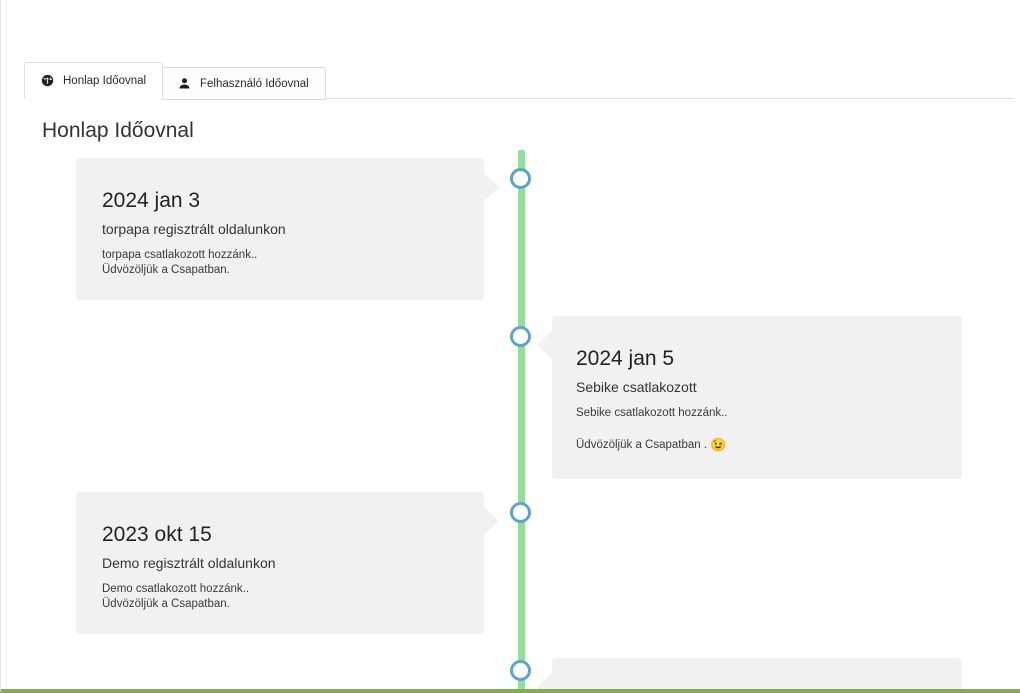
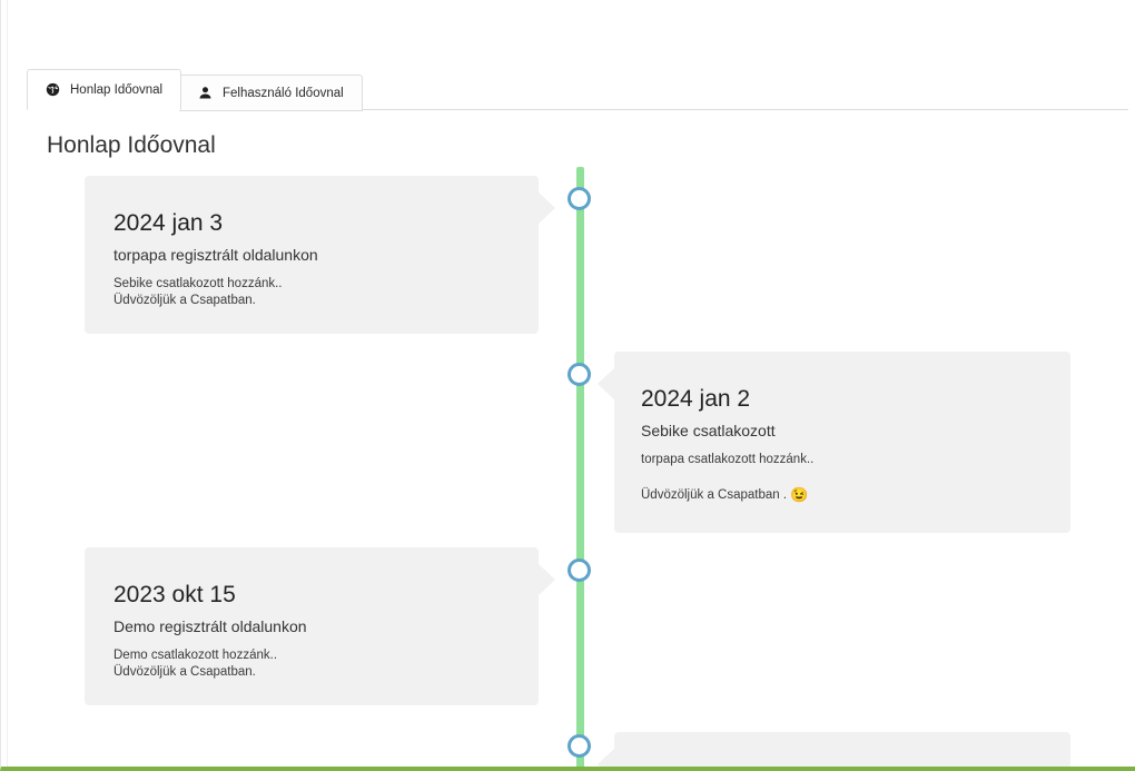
  Honlap Időovnal
  Felhasználó Időovnal
  Honlap Időovnal
  2024 jan 3
  torpapa regisztrált oldalunkon
- torpapa csatlakozott hozzánk..
+ Sebike csatlakozott hozzánk..
  Üdvözöljük a Csapatban.
- 2024 jan 5
+ 2024 jan 2
  Sebike csatlakozott
- Sebike csatlakozott hozzánk..
+ torpapa csatlakozott hozzánk..
  Üdvözöljük a Csapatban . 😉
  2023 okt 15
  Demo regisztrált oldalunkon
  Demo csatlakozott hozzánk..
  Üdvözöljük a Csapatban.
